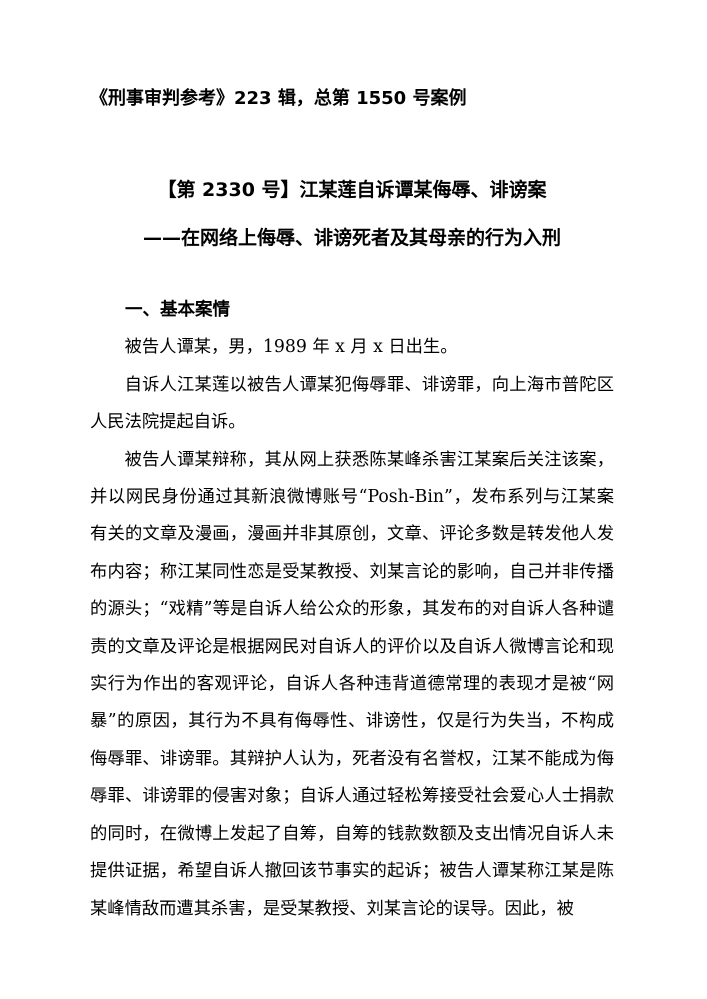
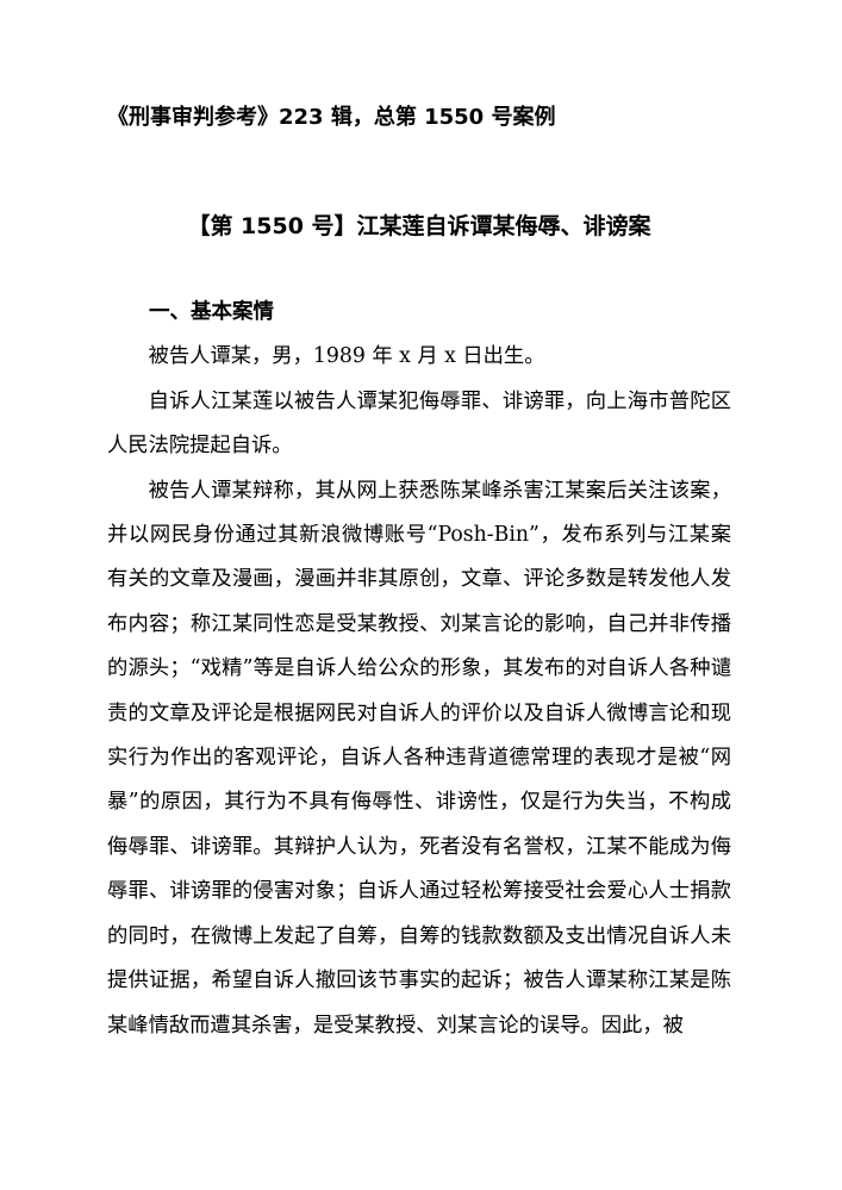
  《刑事审判参考》223 辑，总第 1550 号案例
- 【第 2330 号】江某莲自诉谭某侮辱、诽谤案
+ 【第 1550 号】江某莲自诉谭某侮辱、诽谤案
- ——在网络上侮辱、诽谤死者及其母亲的行为入刑
  一、基本案情
  被告人谭某，男，1989 年 x 月 x 日出生。
  自诉人江某莲以被告人谭某犯侮辱罪、诽谤罪，向上海市普陀区人民法院提起自诉。
  被告人谭某辩称，其从网上获悉陈某峰杀害江某案后关注该案，并以网民身份通过其新浪微博账号“Posh-Bin”，发布系列与江某案有关的文章及漫画，漫画并非其原创，文章、评论多数是转发他人发布内容；称江某同性恋是受某教授、刘某言论的影响，自己并非传播的源头；“戏精”等是自诉人给公众的形象，其发布的对自诉人各种谴责的文章及评论是根据网民对自诉人的评价以及自诉人微博言论和现实行为作出的客观评论，自诉人各种违背道德常理的表现才是被“网暴”的原因，其行为不具有侮辱性、诽谤性，仅是行为失当，不构成侮辱罪、诽谤罪。其辩护人认为，死者没有名誉权，江某不能成为侮辱罪、诽谤罪的侵害对象；自诉人通过轻松筹接受社会爱心人士捐款的同时，在微博上发起了自筹，自筹的钱款数额及支出情况自诉人未提供证据，希望自诉人撤回该节事实的起诉；被告人谭某称江某是陈某峰情敌而遭其杀害，是受某教授、刘某言论的误导。因此，被
